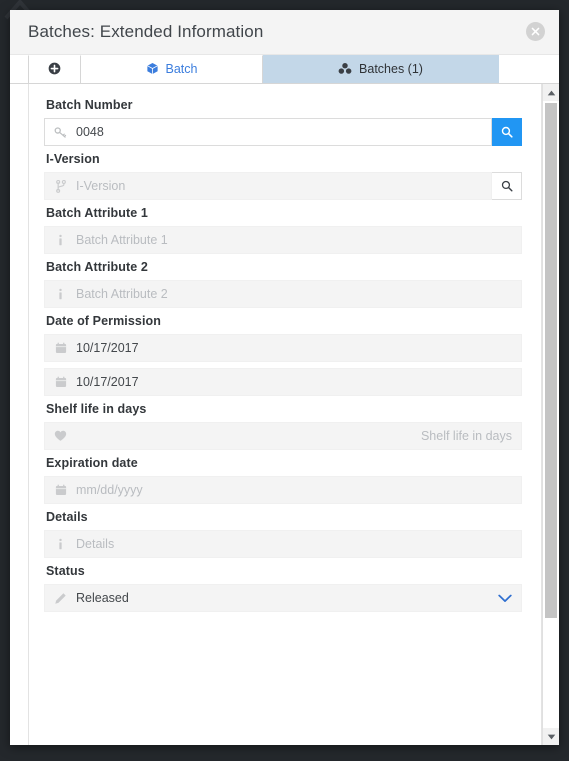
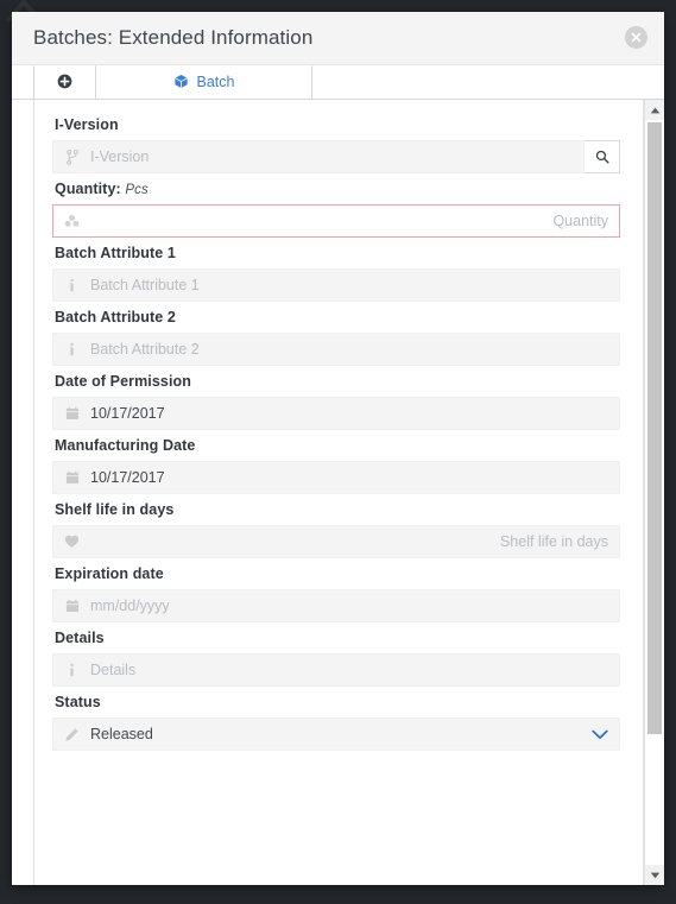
  Batches: Extended Information
  Batch
- Batches (1)
- Batch Number
- 0048
  I-Version
  I-Version
+ Quantity: Pcs
+ Quantity
  Batch Attribute 1
  Batch Attribute 1
  Batch Attribute 2
  Batch Attribute 2
  Date of Permission
  10/17/2017
+ Manufacturing Date
  10/17/2017
  Shelf life in days
  Shelf life in days
  Expiration date
  mm/dd/yyyy
  Details
  Details
  Status
  Released
